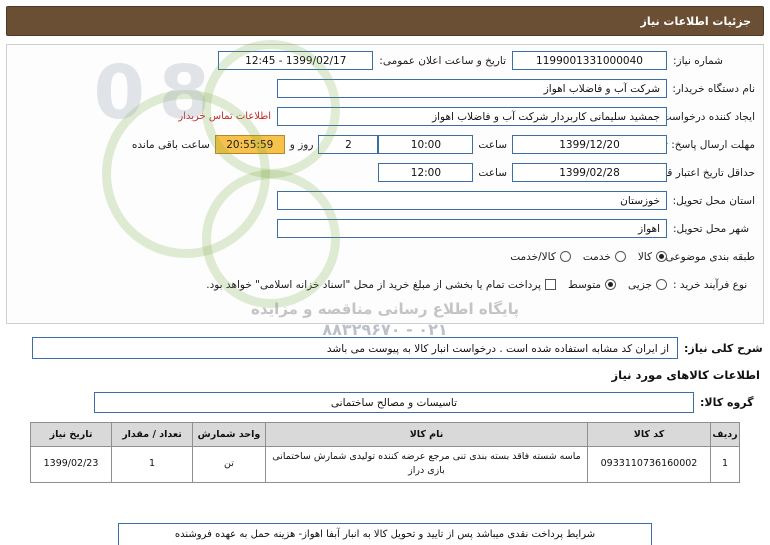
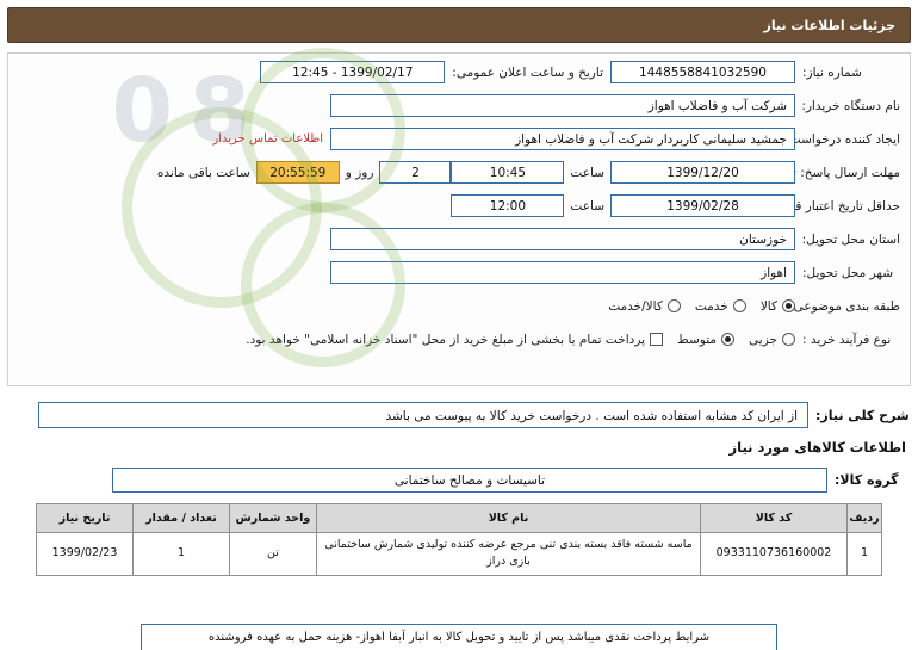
  0
  8
- پایگاه اطلاع رسانی مناقصه و مزایده
- ۰۲۱ - ۸۸۳۲۹۶۷۰
  جزئیات اطلاعات نیاز
  شماره نیاز:
- 1199001331000040
+ 1448558841032590
  تاریخ و ساعت اعلان عمومی:
  1399/02/17 - 12:45
  نام دستگاه خریدار:
  شرکت آب و فاضلاب اهواز
  ایجاد کننده درخواس
  جمشید سلیمانی کاربردار شرکت آب و فاضلاب اهواز
  اطلاعات تماس خریدار
  1399/12/20
  ساعت
- 10:00
+ 10:45
  2
  روز و
  20:55:59
  ساعت باقی مانده
  1399/02/28
  ساعت
  12:00
  استان محل تحویل:
  خوزستان
  شهر محل تحویل:
  اهواز
  طبقه بندی موضوعی
  کالا
  خدمت
  کالا/خدمت
  نوع فرآیند خرید :
  جزیی
  متوسط
  پرداخت تمام یا بخشی از مبلغ خرید از محل "اسناد خزانه اسلامی" خواهد بود.
  شرح کلی نیاز:
- از ایران کد مشابه استفاده شده است . درخواست انبار کالا به پیوست می باشد
+ از ایران کد مشابه استفاده شده است . درخواست خرید کالا به پیوست می باشد
  اطلاعات کالاهای مورد نیاز
  گروه کالا:
  تاسیسات و مصالح ساختمانی
  ردیف	کد کالا	نام کالا	واحد شمارش	تعداد / مقدار	تاریخ نیاز
  1	0933110736160002	ماسه شسته فاقد بسته بندی تنی مرجع عرضه کننده تولیدی شمارش ساختمانی بازی دراز	تن	1	1399/02/23
  شرایط پرداخت نقدی میباشد پس از تایید و تحویل کالا به انبار آبفا اهواز- هزینه حمل به عهده فروشنده
